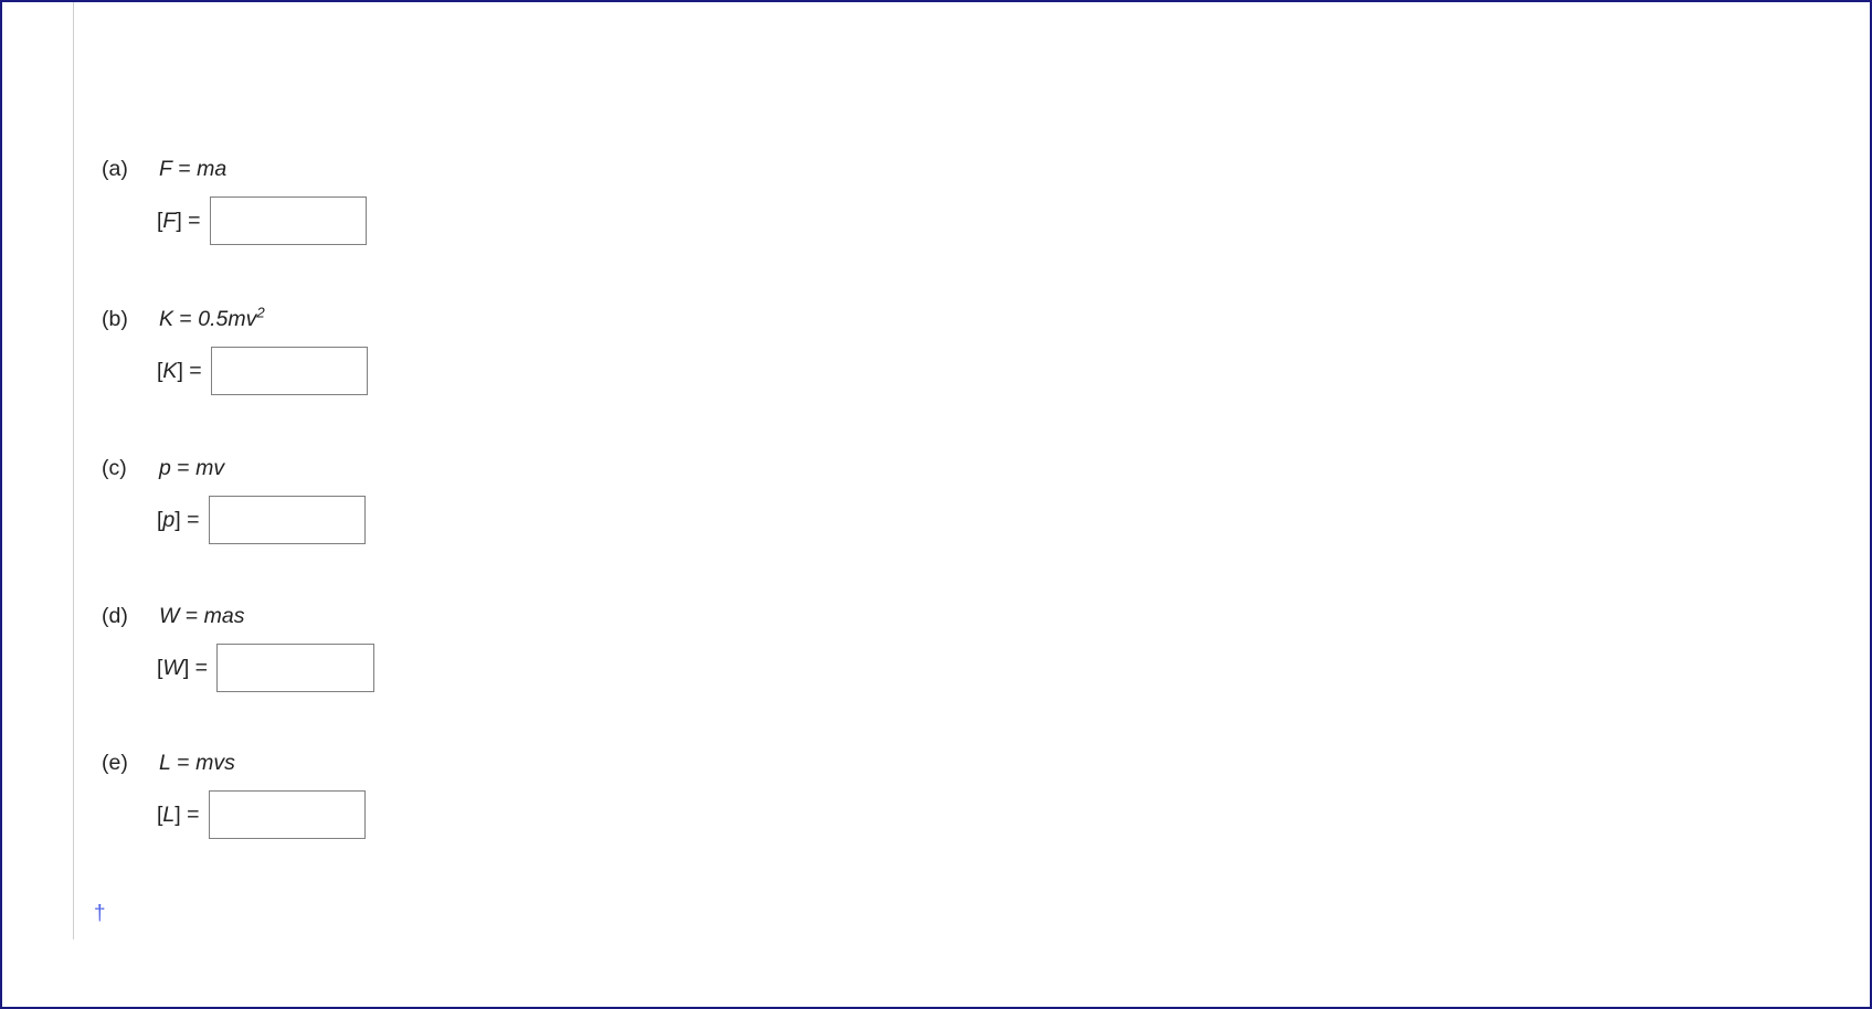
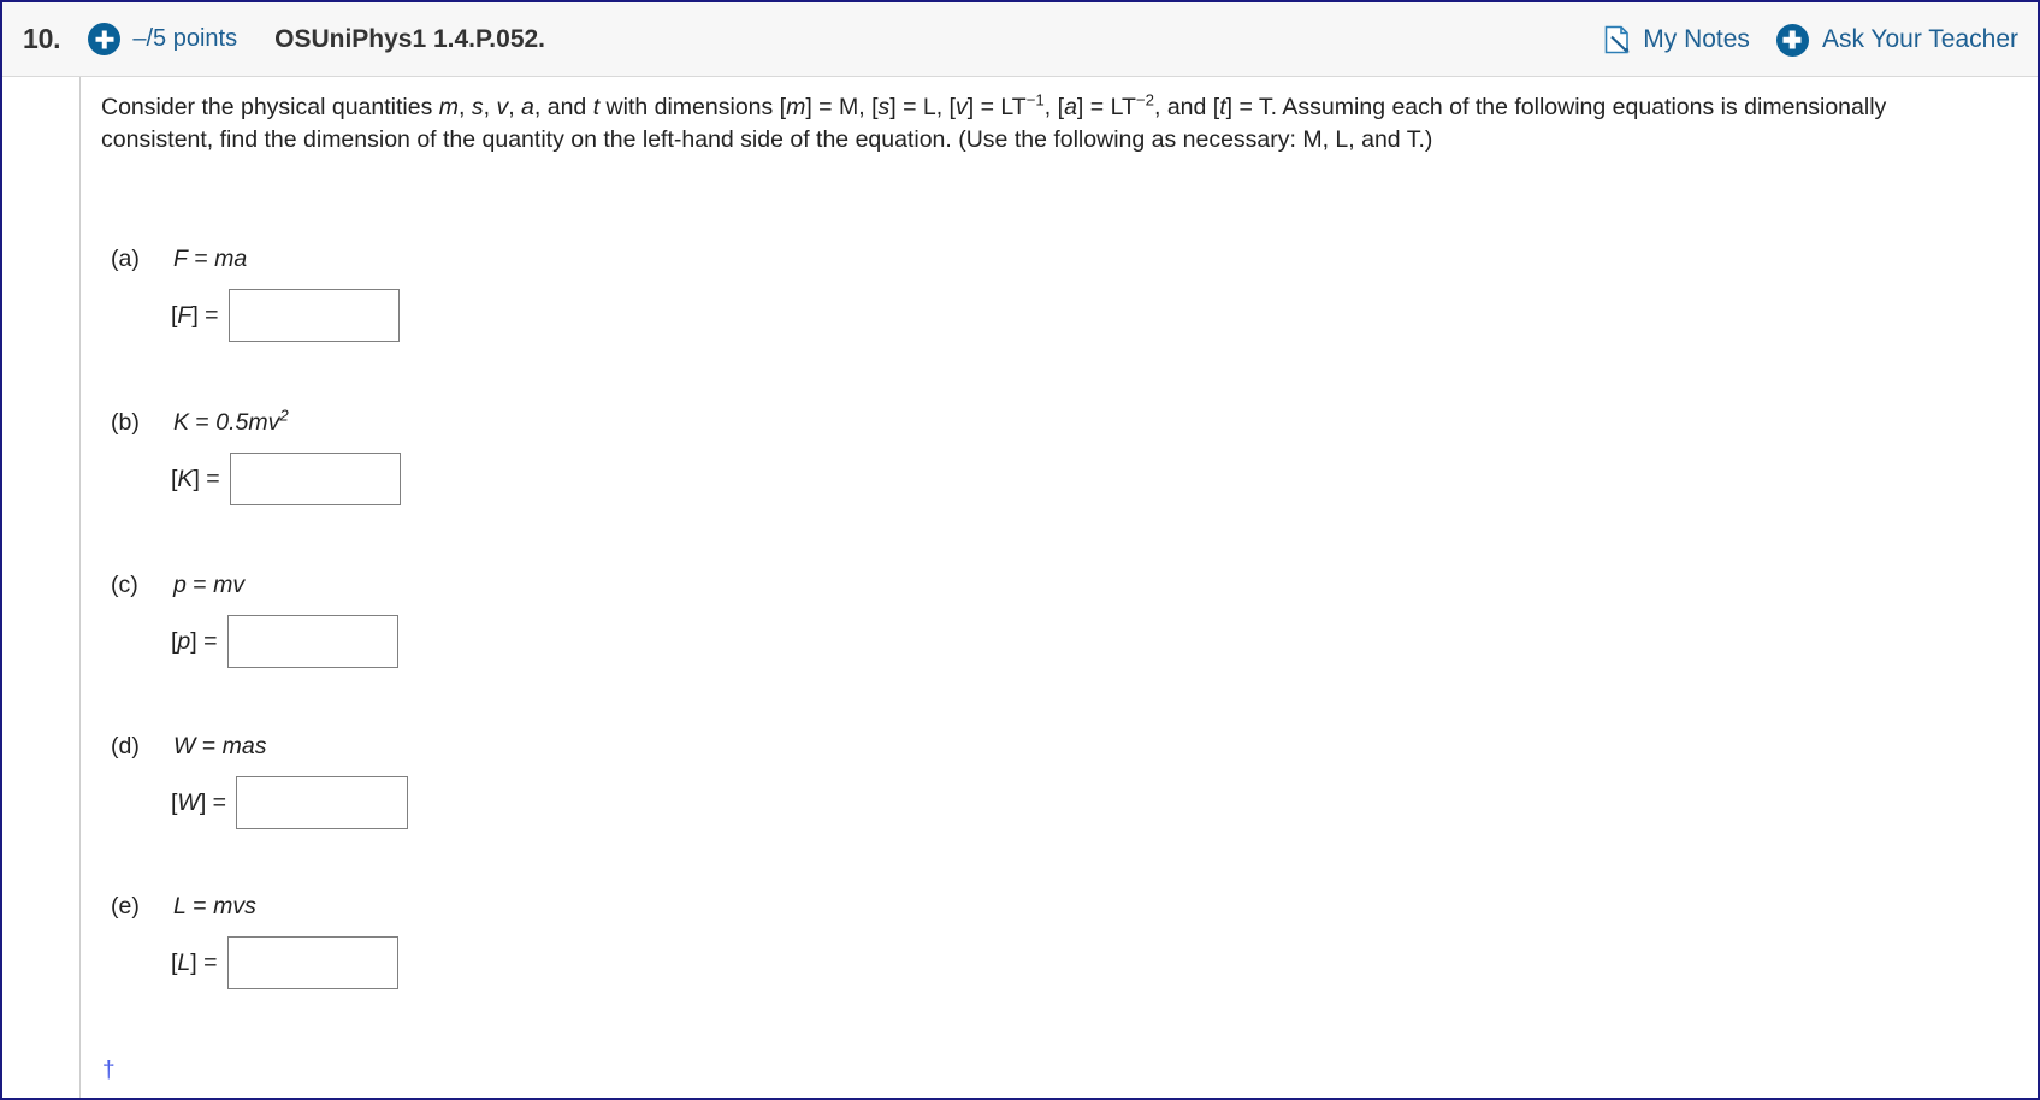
+ 10.
+ –/5 points
+ OSUniPhys1 1.4.P.052.
+ My Notes
+ Ask Your Teacher
+ Consider the physical quantities m, s, v, a, and t with dimensions [m] = M, [s] = L, [v] = LT−1, [a] = LT−2, and [t] = T. Assuming each of the following equations is dimensionally consistent, find the dimension of the quantity on the left-hand side of the equation. (Use the following as necessary: M, L, and T.)
  (a)
  F = ma
  [F] =
  (b)
  K = 0.5mv2
  [K] =
  (c)
  p = mv
  [p] =
  (d)
  W = mas
  [W] =
  (e)
  L = mvs
  [L] =
  †
